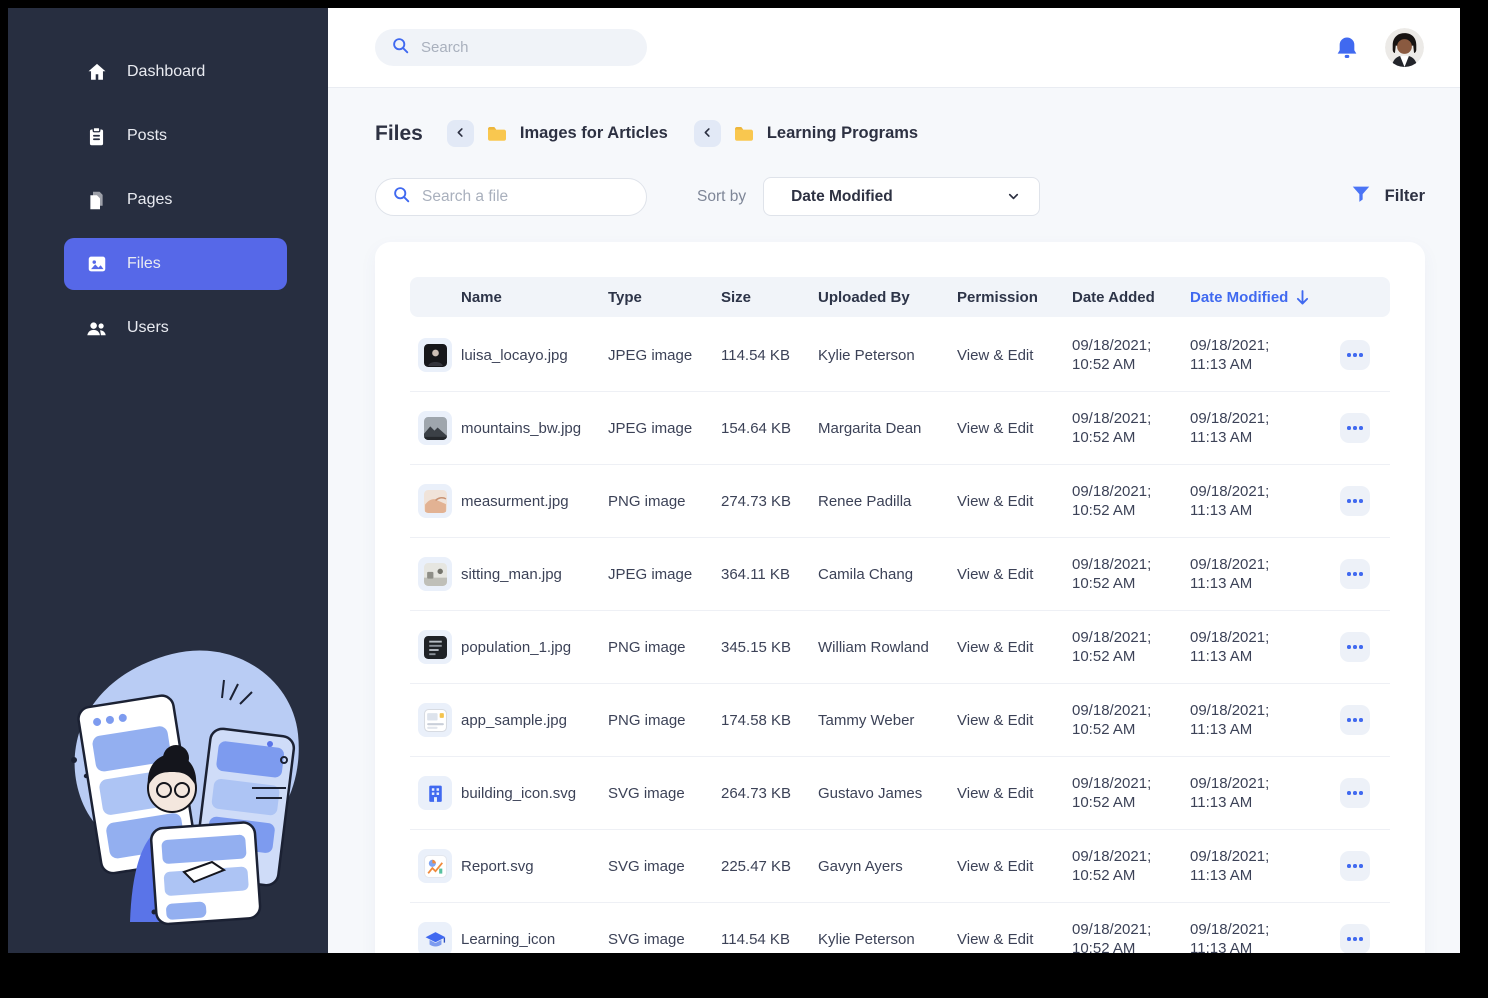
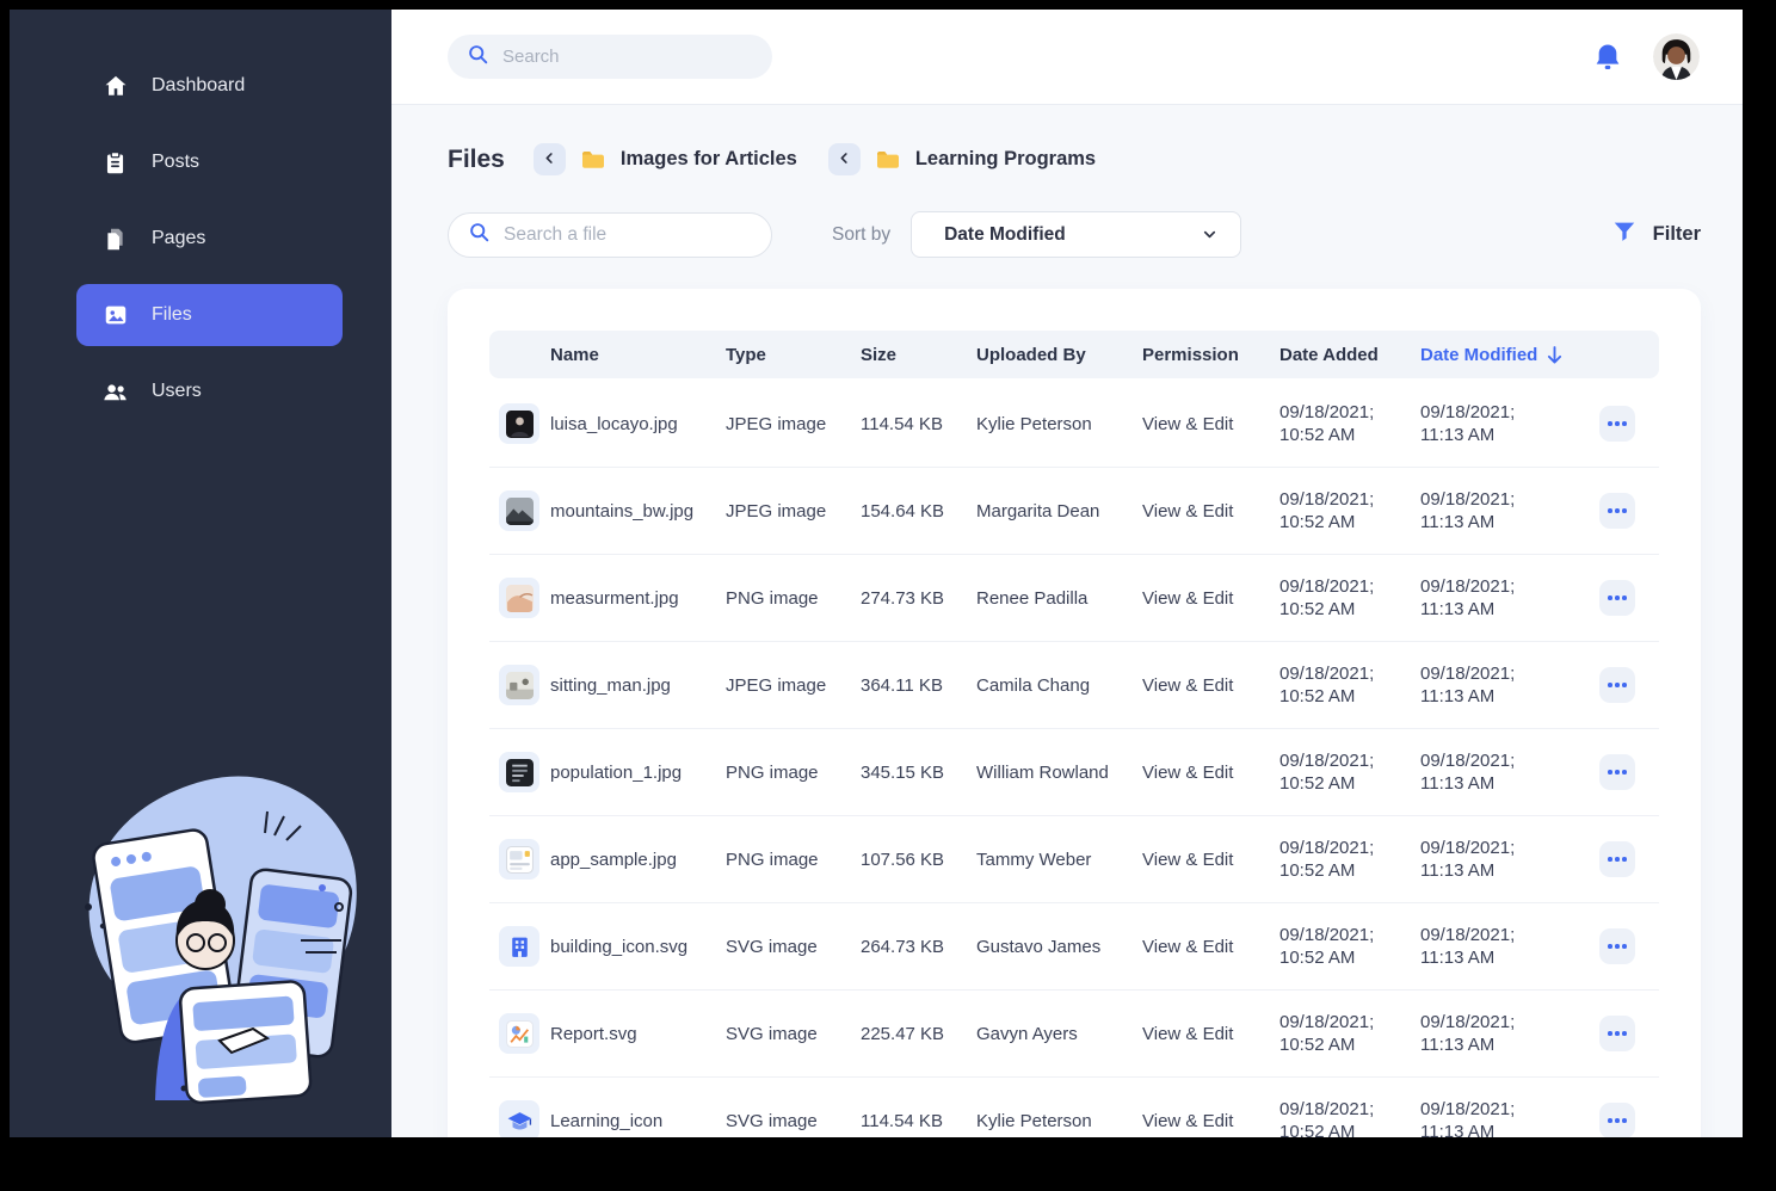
  Dashboard
  Posts
  Pages
  Files
  Users
  Search
  Files
  Images for Articles
  Learning Programs
  Search a file
  Sort by
  Date Modified
  Filter
  Name
  Type
  Size
  Uploaded By
  Permission
  Date Added
  Date Modified
  luisa_locayo.jpg
  JPEG image
  114.54 KB
  Kylie Peterson
  View & Edit
  09/18/2021;
  10:52 AM
  09/18/2021;
  11:13 AM
  mountains_bw.jpg
  JPEG image
  154.64 KB
  Margarita Dean
  View & Edit
  09/18/2021;
  10:52 AM
  09/18/2021;
  11:13 AM
  measurment.jpg
  PNG image
  274.73 KB
  Renee Padilla
  View & Edit
  09/18/2021;
  10:52 AM
  09/18/2021;
  11:13 AM
  sitting_man.jpg
  JPEG image
  364.11 KB
  Camila Chang
  View & Edit
  09/18/2021;
  10:52 AM
  09/18/2021;
  11:13 AM
  population_1.jpg
  PNG image
  345.15 KB
  William Rowland
  View & Edit
  09/18/2021;
  10:52 AM
  09/18/2021;
  11:13 AM
  app_sample.jpg
  PNG image
- 174.58 KB
+ 107.56 KB
  Tammy Weber
  View & Edit
  09/18/2021;
  10:52 AM
  09/18/2021;
  11:13 AM
  building_icon.svg
  SVG image
  264.73 KB
  Gustavo James
  View & Edit
  09/18/2021;
  10:52 AM
  09/18/2021;
  11:13 AM
  Report.svg
  SVG image
  225.47 KB
  Gavyn Ayers
  View & Edit
  09/18/2021;
  10:52 AM
  09/18/2021;
  11:13 AM
  Learning_icon
  SVG image
  114.54 KB
  Kylie Peterson
  View & Edit
  09/18/2021;
  10:52 AM
  09/18/2021;
  11:13 AM
